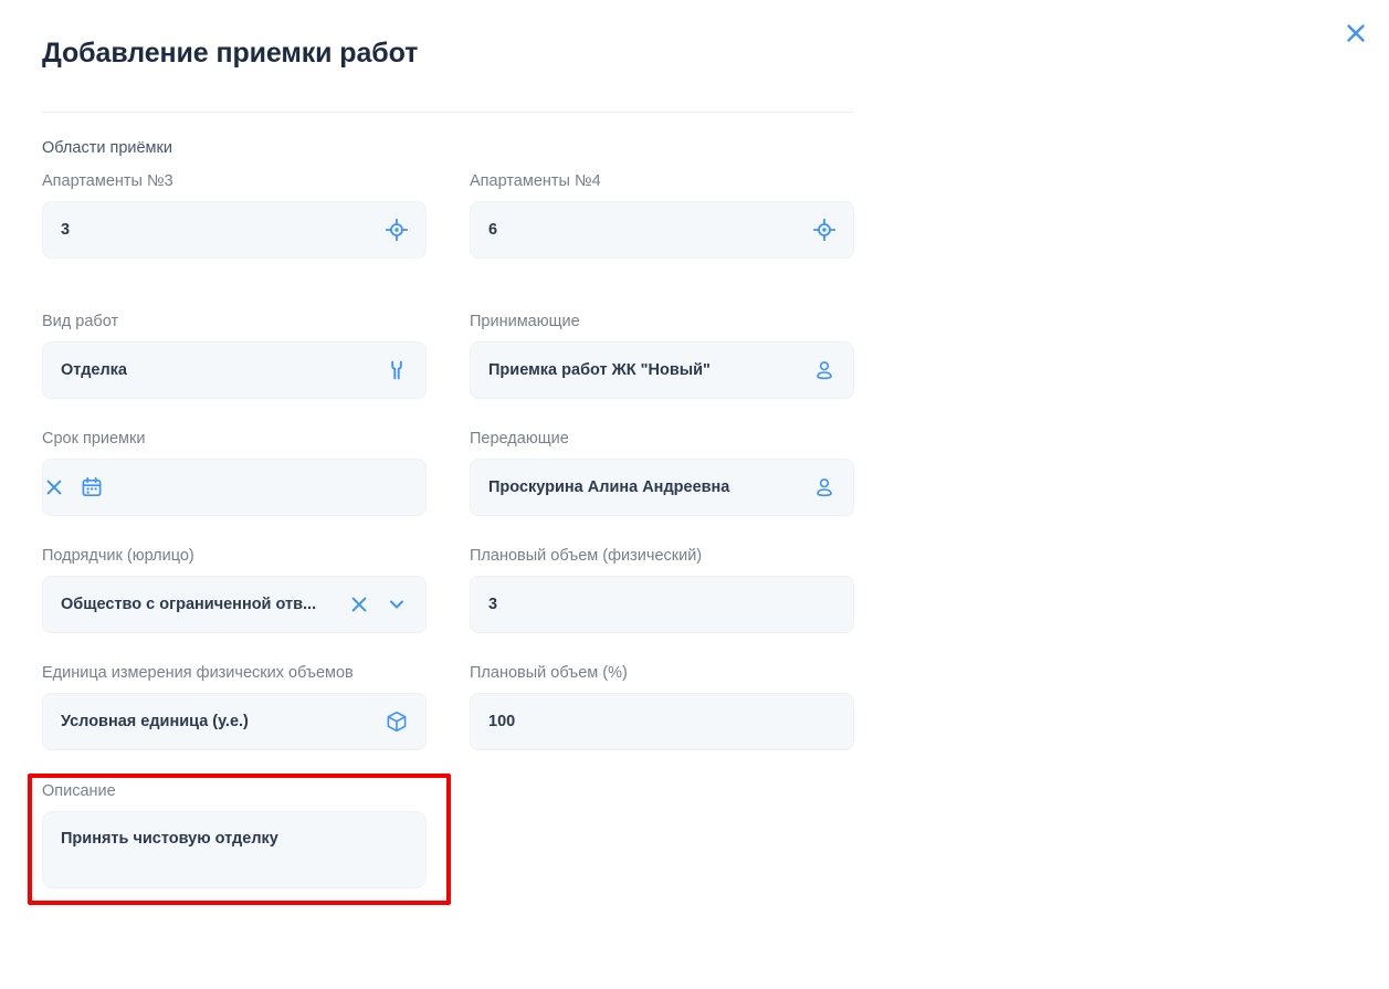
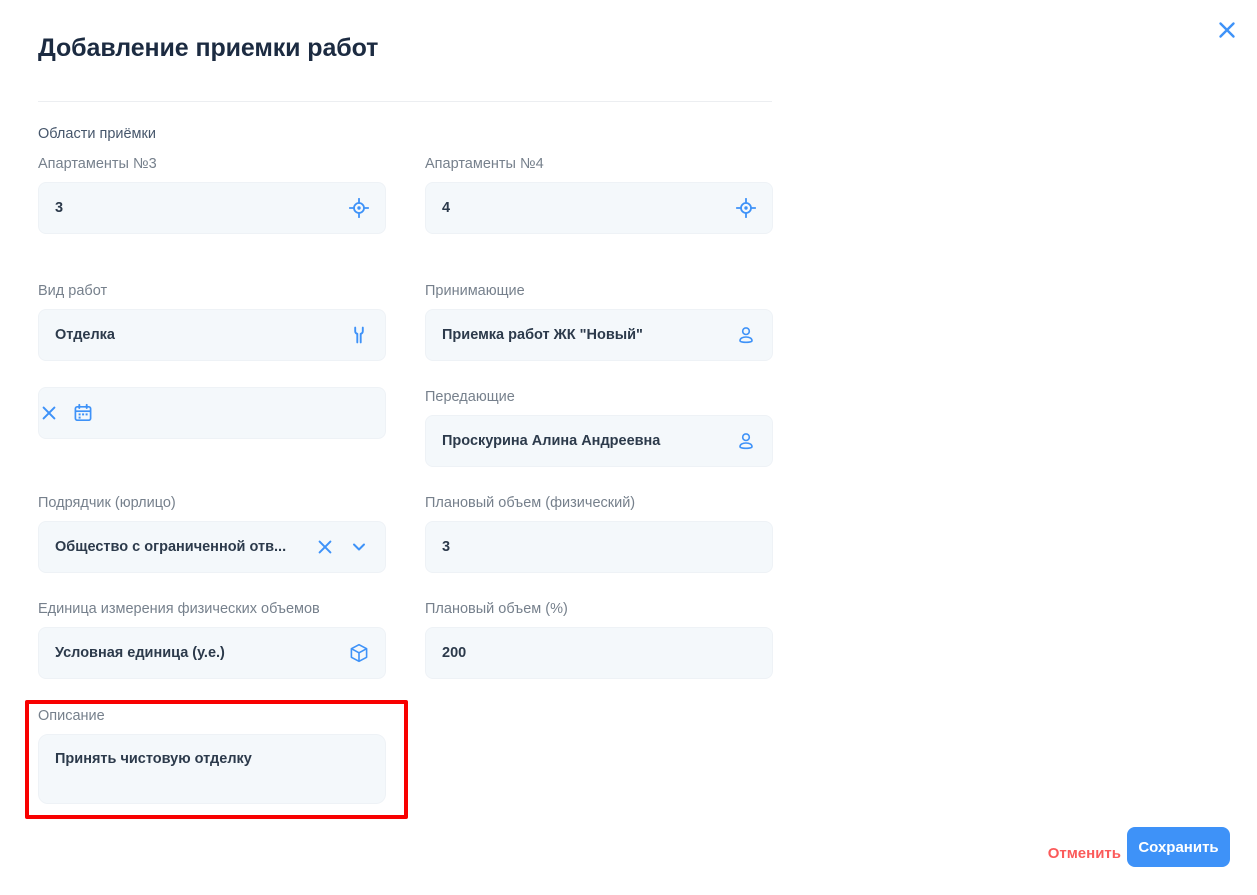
  Добавление приемки работ
  Области приёмки
  Апартаменты №3
  3
  Апартаменты №4
- 6
+ 4
  Вид работ
  Отделка
  Принимающие
  Приемка работ ЖК "Новый"
- Срок приемки
  Передающие
  Проскурина Алина Андреевна
  Подрядчик (юрлицо)
  Общество с ограниченной отв...
  Плановый объем (физический)
  3
  Единица измерения физических объемов
  Условная единица (у.е.)
  Плановый объем (%)
- 100
+ 200
  Описание
  Принять чистовую отделку
+ Отменить
+ Сохранить
